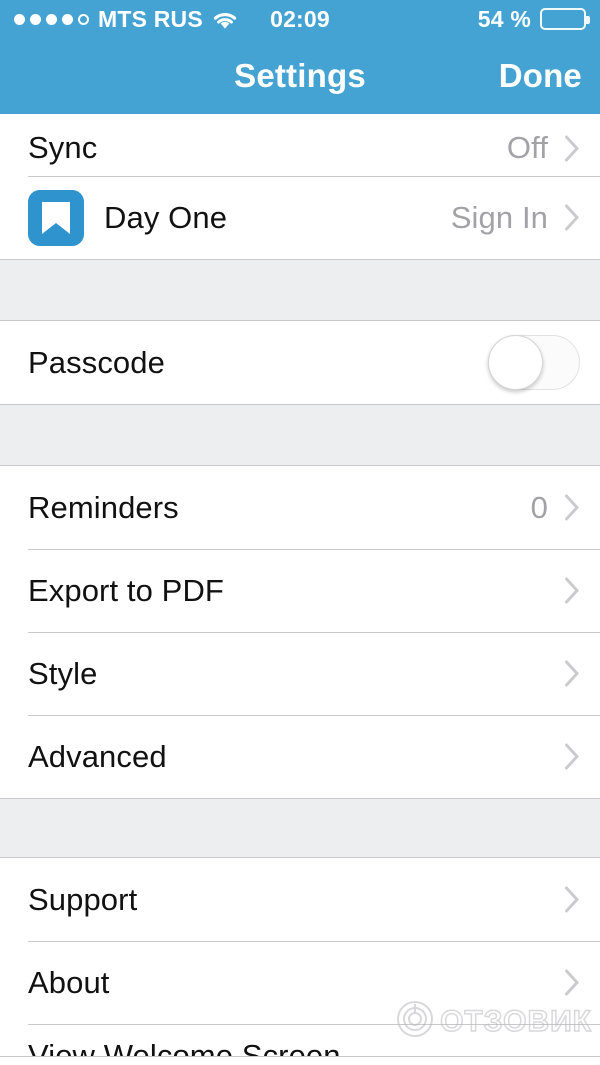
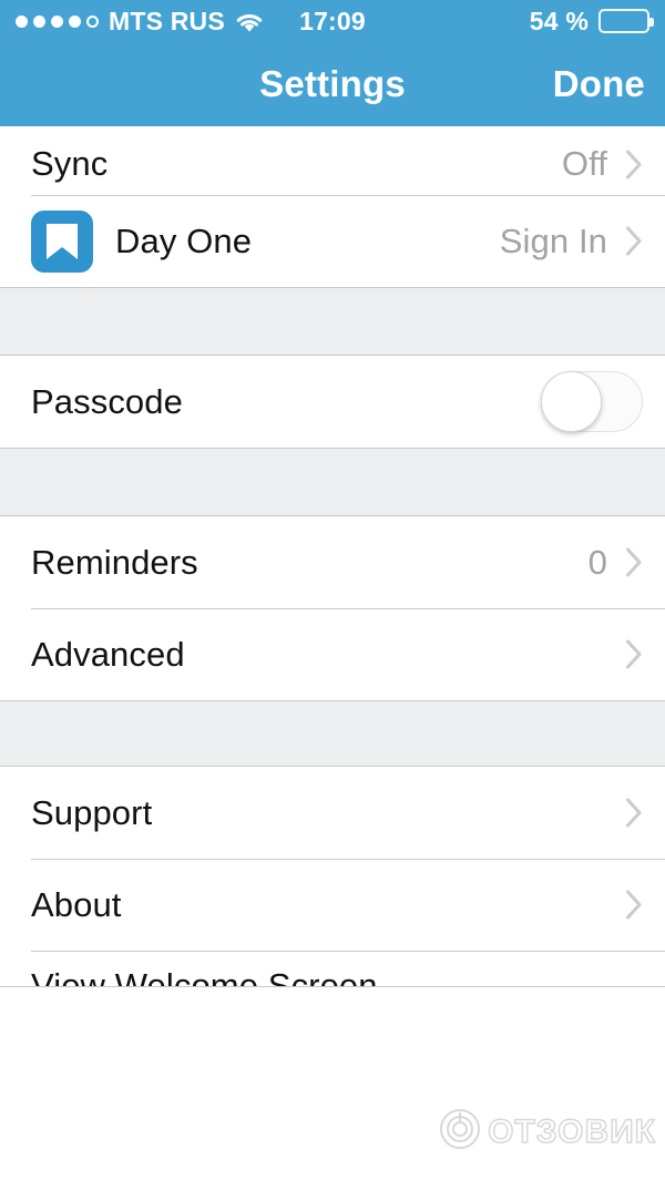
  MTS RUS
- 02:09
+ 17:09
  54 %
  Settings
  Done
  Sync
  Off
  Day One
  Sign In
  Passcode
  Reminders
  0
- Export to PDF
- Style
  Advanced
  Support
  About
  View Welcome Screen
  ОТЗОВИК
